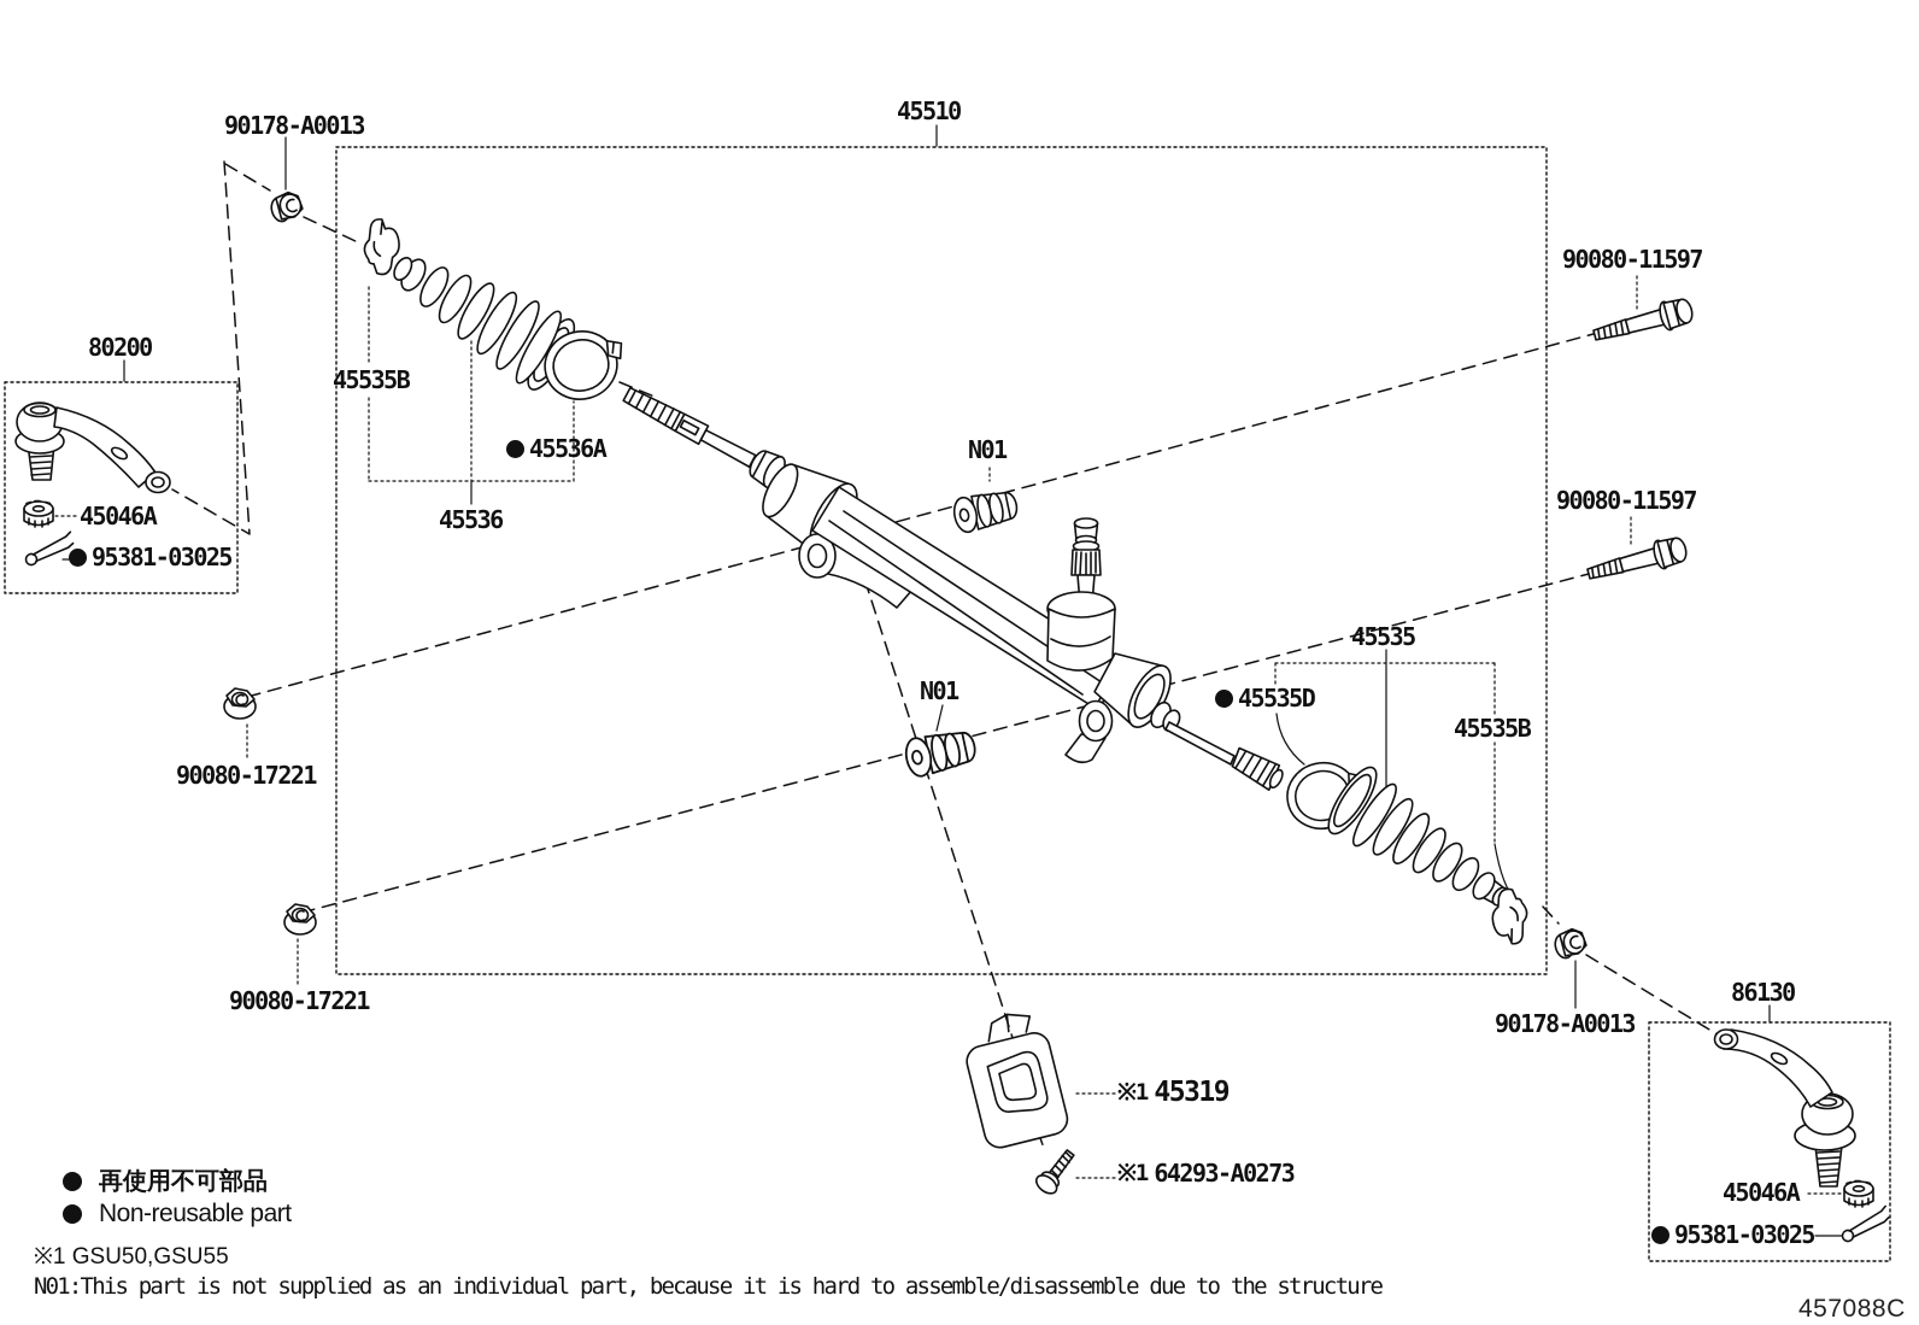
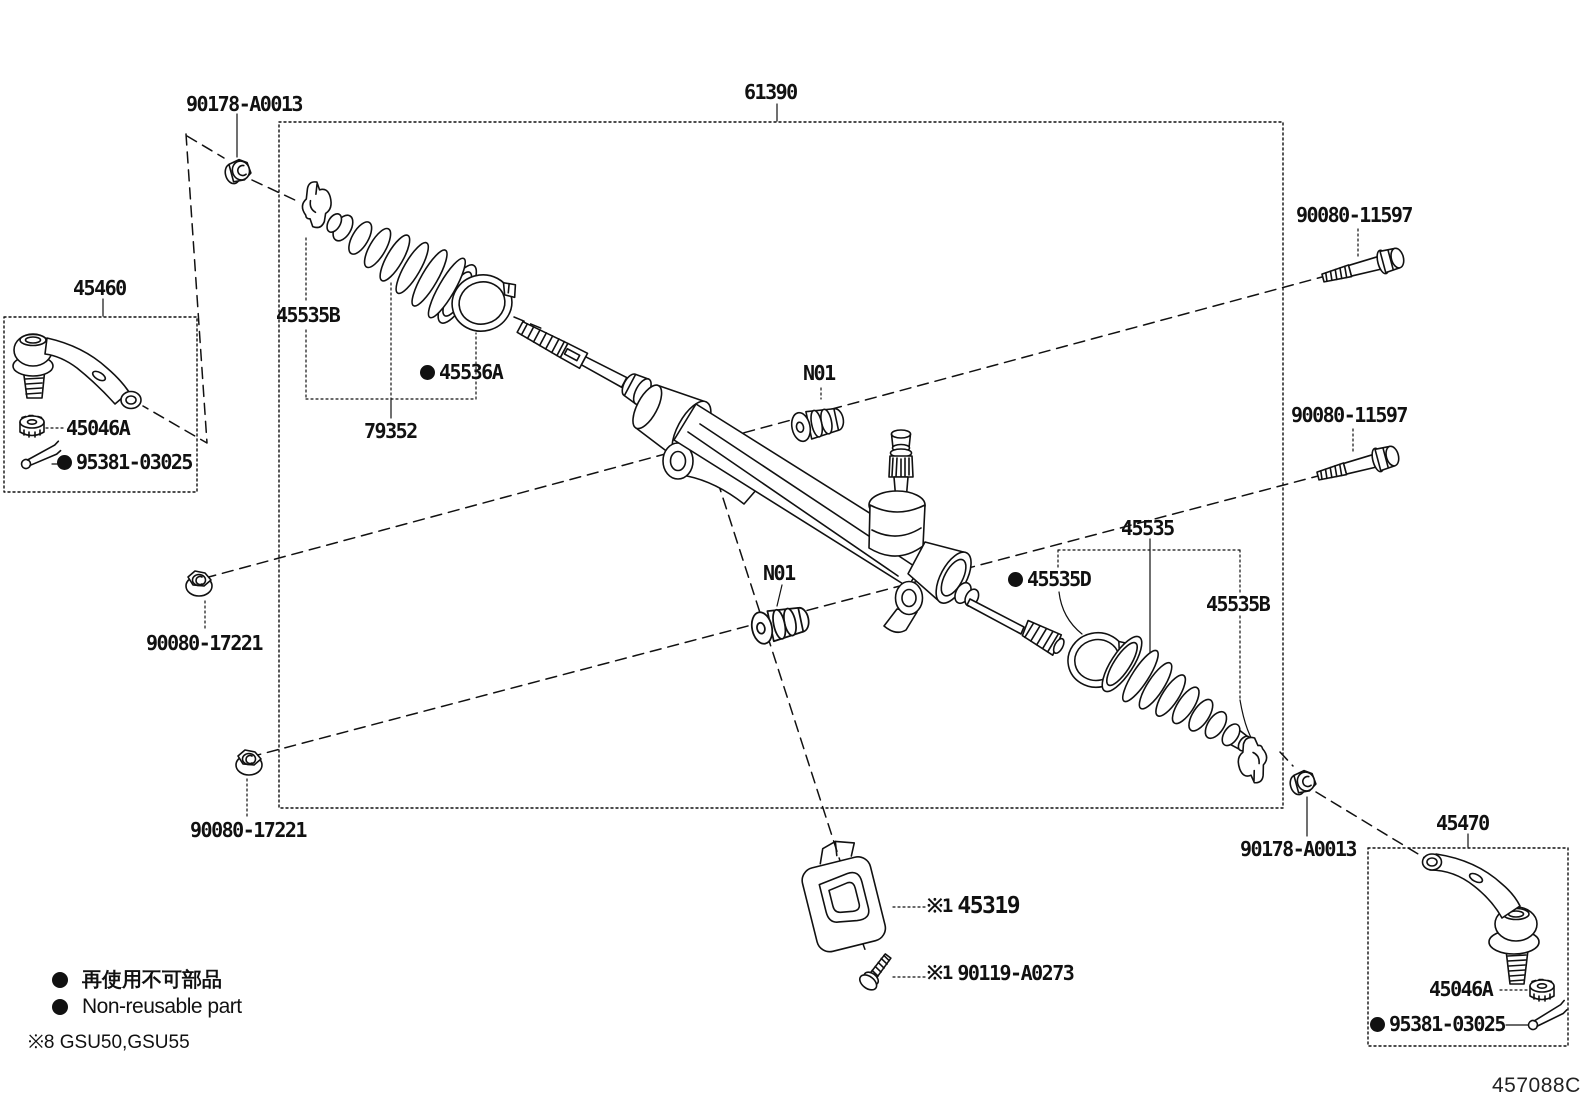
  90178-A0013
- 45510
+ 61390
- 80200
+ 45460
  45535B
  45536A
- 45536
+ 79352
  45046A
  95381-03025
  N01
  N01
  90080-11597
  90080-11597
  45535
  45535D
  45535B
  90080-17221
  90080-17221
  ※1
  45319
  ※1
- 64293-A0273
+ 90119-A0273
  90178-A0013
- 86130
+ 45470
  45046A
  95381-03025
  再使用不可部品
  Non-reusable part
- ※1 GSU50,GSU55
+ ※8 GSU50,GSU55
- N01:This part is not supplied as an individual part, because it is hard to assemble/disassemble due to the structure
  457088C
